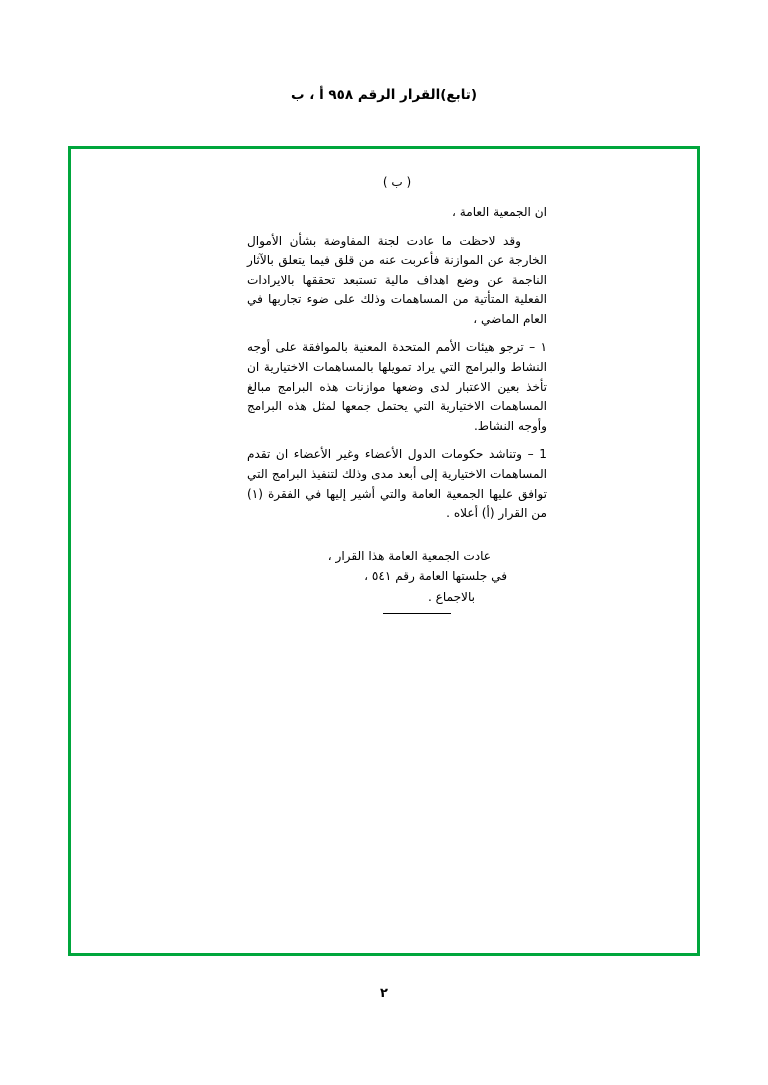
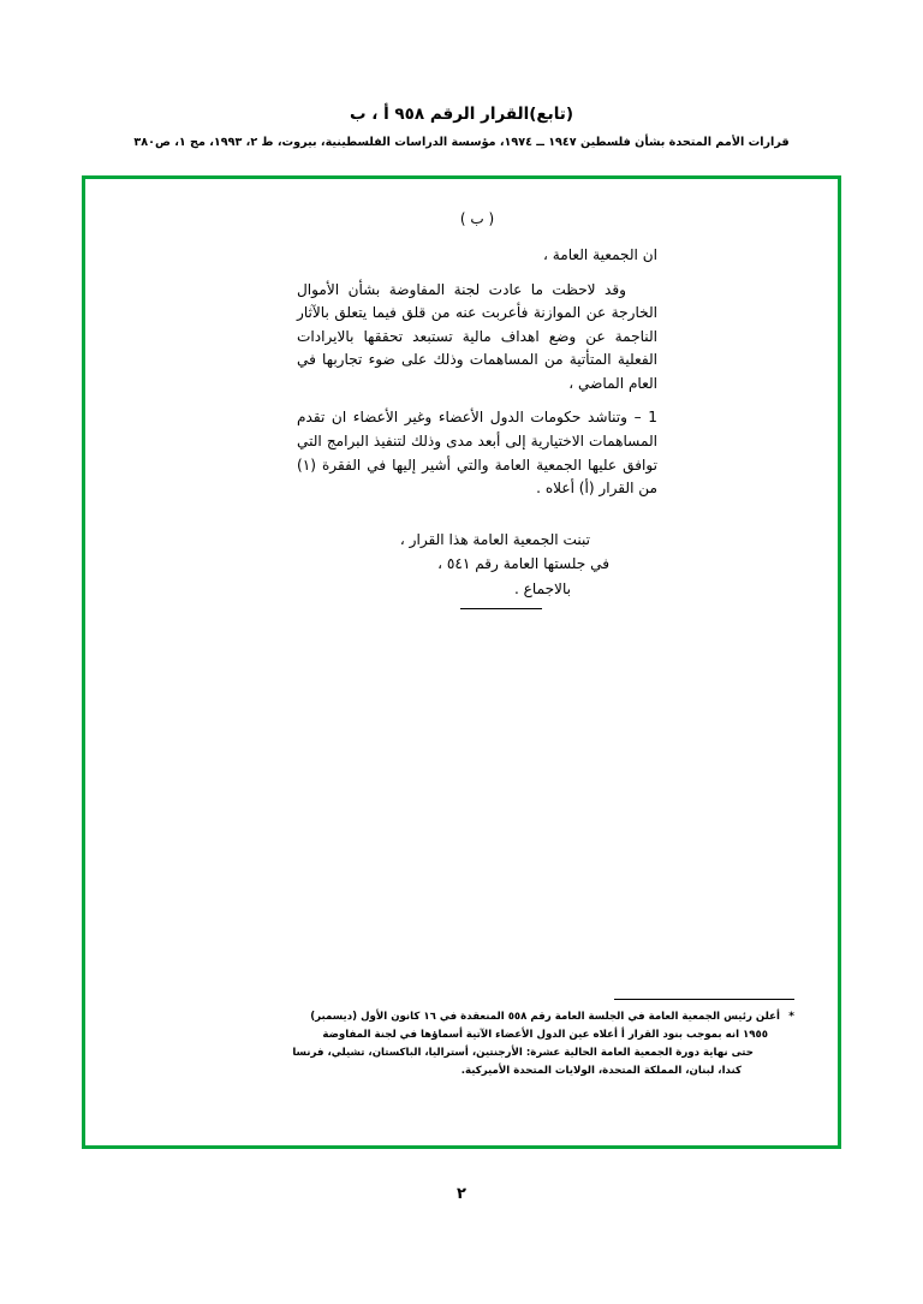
  (تابع)القرار الرقم ٩٥٨ أ ، ب
+ قرارات الأمم المتحدة بشأن فلسطين ١٩٤٧ ــ ١٩٧٤، مؤسسة الدراسات الفلسطينية، بيروت، ط ٢، ١٩٩٣، مج ١، ص٣٨٠
  ( ب )
  ان الجمعية العامة ،
  وقد لاحظت ما عادت لجنة المفاوضة بشأن الأموال الخارجة عن الموازنة فأعربت عنه من قلق فيما يتعلق بالآثار الناجمة عن وضع اهداف مالية تستبعد تحققها بالايرادات الفعلية المتأتية من المساهمات وذلك على ضوء تجاربها في العام الماضي ،
- ١ – ترجو هيئات الأمم المتحدة المعنية بالموافقة على أوجه النشاط والبرامج التي يراد تمويلها بالمساهمات الاختيارية ان تأخذ بعين الاعتبار لدى وضعها موازنات هذه البرامج مبالغ المساهمات الاختيارية التي يحتمل جمعها لمثل هذه البرامج وأوجه النشاط.
  1 – وتناشد حكومات الدول الأعضاء وغير الأعضاء ان تقدم المساهمات الاختيارية إلى أبعد مدى وذلك لتنفيذ البرامج التي توافق عليها الجمعية العامة والتي أشير إليها في الفقرة (١) من القرار (أ) أعلاه .
- عادت الجمعية العامة هذا القرار ،
+ تبنت الجمعية العامة هذا القرار ،
  في جلستها العامة رقم ٥٤١ ،
  بالاجماع .
+ *
+ أعلن رئيس الجمعية العامة في الجلسة العامة رقم ٥٥٨ المنعقدة في ١٦ كانون الأول (ديسمبر)
+ ١٩٥٥ انه بموجب بنود القرار أ أعلاه عين الدول الأعضاء الآتية أسماؤها في لجنة المفاوضة
+ حتى نهاية دورة الجمعية العامة الحالية عشرة: الأرجنتين، أستراليا، الباكستان، تشيلي، فرنسا
+ كندا، لبنان، المملكة المتحدة، الولايات المتحدة الأميركية.
  ٢
